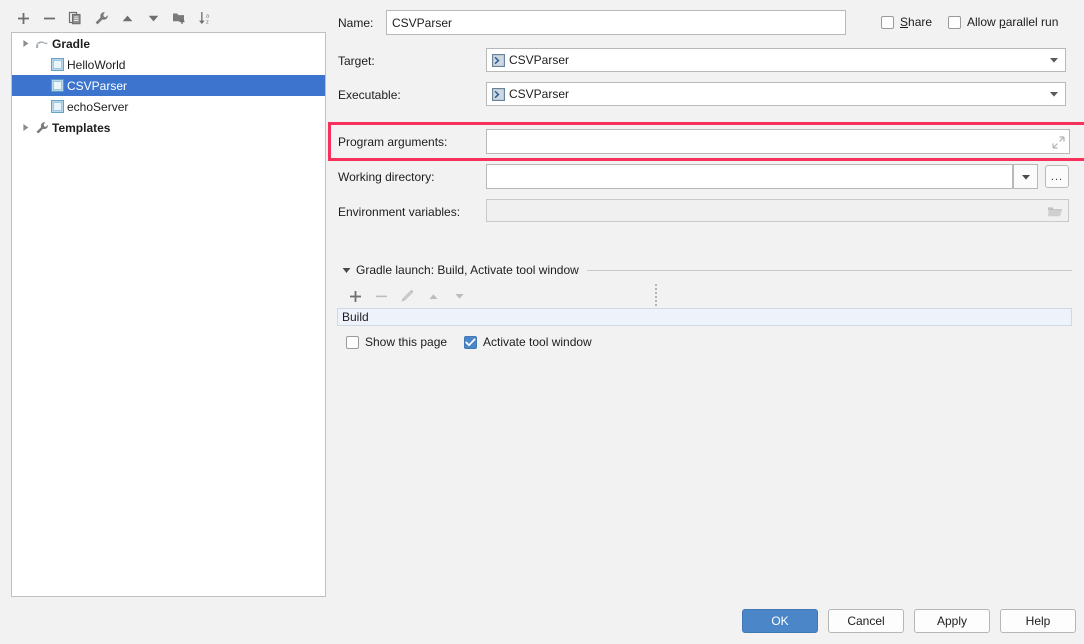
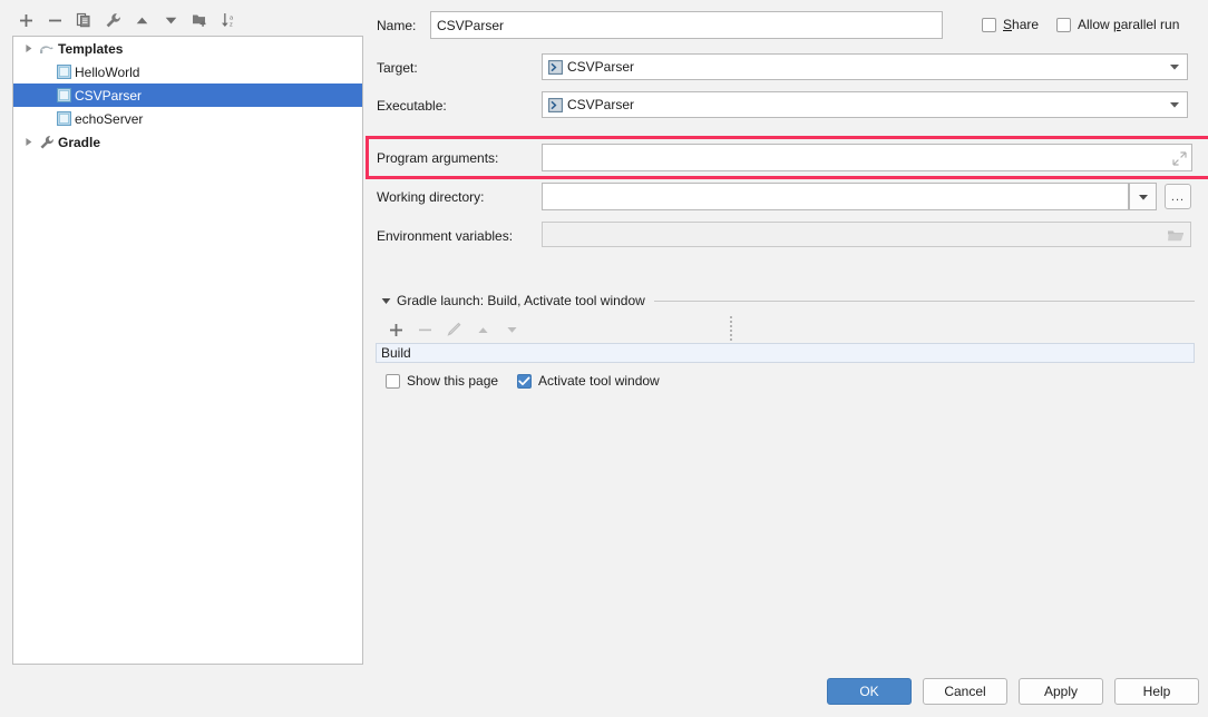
- Gradle
+ Templates
  HelloWorld
  CSVParser
  echoServer
- Templates
+ Gradle
  Name:
  CSVParser
  Share
  Allow parallel run
  Target:
  CSVParser
  Executable:
  CSVParser
  Program arguments:
  Working directory:
  ...
  Environment variables:
  Gradle launch: Build, Activate tool window
  Build
  Show this page
  Activate tool window
  OK
  Cancel
  Apply
  Help
